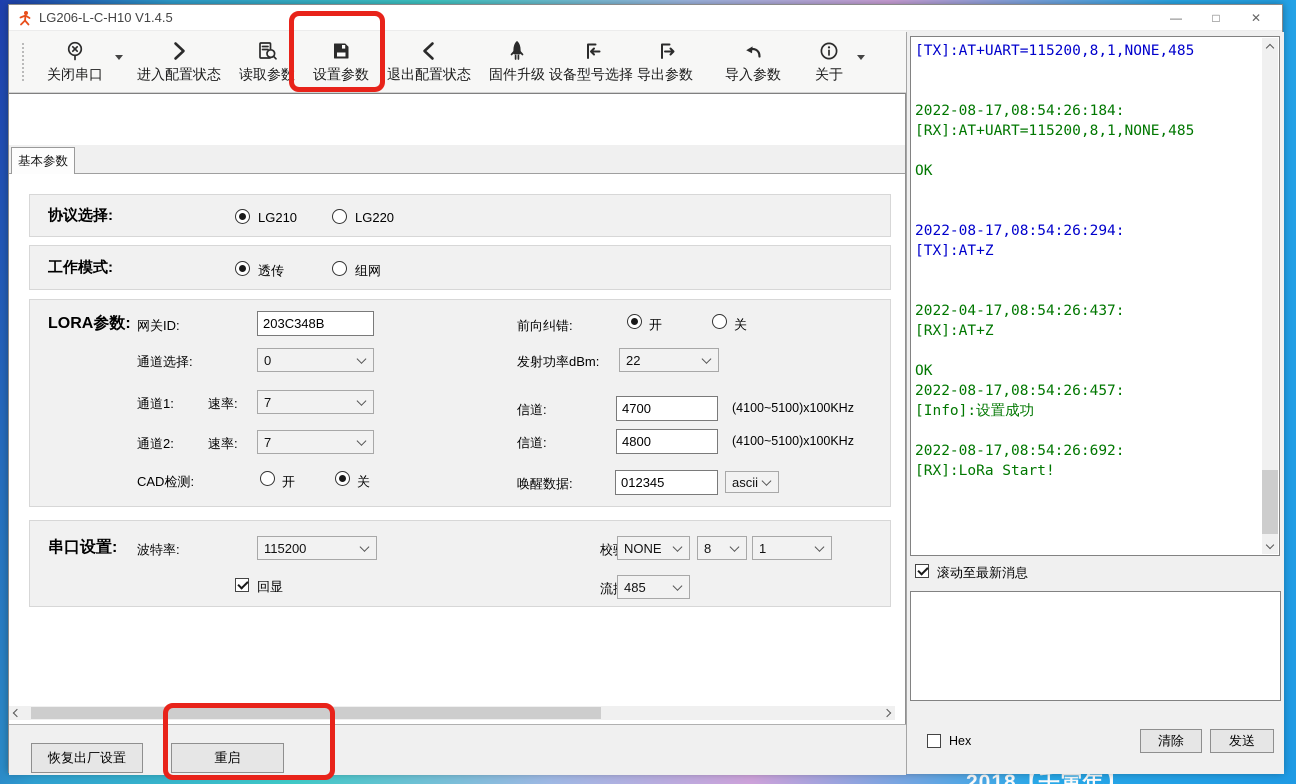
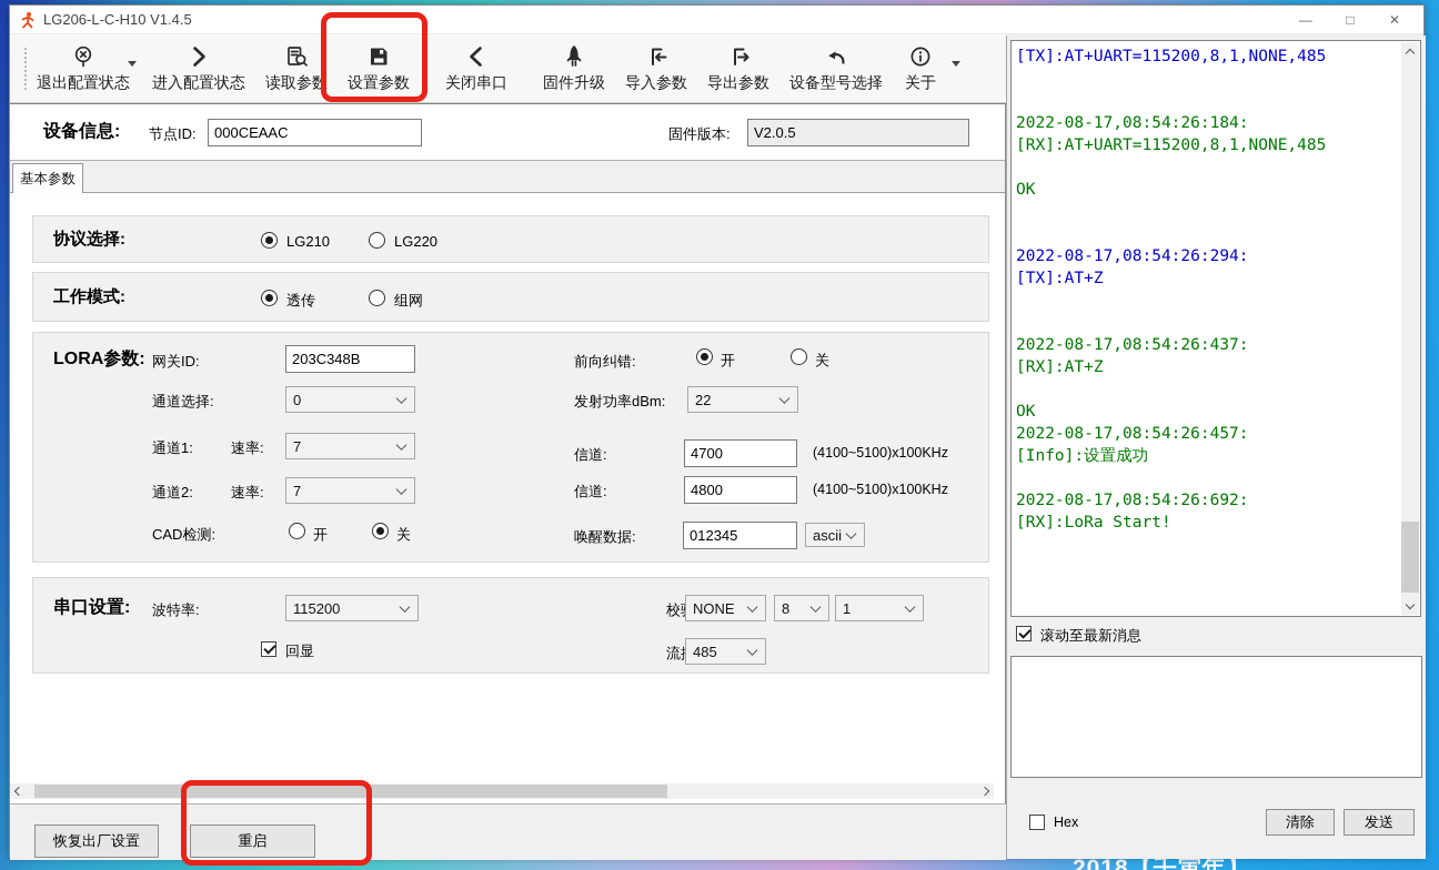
  2018【壬寅年】
  LG206-L-C-H10 V1.4.5
  —
  □
  ✕
- 关闭串口
+ 退出配置状态
  进入配置状态
  读取参数
  设置参数
- 退出配置状态
+ 关闭串口
  固件升级
- 设备型号选择
+ 导入参数
  导出参数
- 导入参数
+ 设备型号选择
  关于
+ 设备信息:
+ 节点ID:
+ 000CEAAC
+ 固件版本:
+ V2.0.5
  基本参数
  协议选择:
  LG210
  LG220
  工作模式:
  透传
  组网
  LORA参数:
  网关ID:
  203C348B
  前向纠错:
  开
  关
  通道选择:
  0
  发射功率dBm:
  22
  通道1:
  速率:
  7
  信道:
  4700
  (4100~5100)x100KHz
  通道2:
  速率:
  7
  信道:
  4800
  (4100~5100)x100KHz
  CAD检测:
  开
  关
  唤醒数据:
  012345
  ascii
  串口设置:
  波特率:
  115200
  NONE
  8
  1
  回显
  485
  恢复出厂设置
  重启
  [TX]:AT+UART=115200,8,1,NONE,485
  2022-08-17,08:54:26:184:
  [RX]:AT+UART=115200,8,1,NONE,485
  OK
  2022-08-17,08:54:26:294:
  [TX]:AT+Z
- 2022-04-17,08:54:26:437:
+ 2022-08-17,08:54:26:437:
  [RX]:AT+Z
  OK
  2022-08-17,08:54:26:457:
  [Info]:设置成功
  2022-08-17,08:54:26:692:
  [RX]:LoRa Start!
  滚动至最新消息
  Hex
  清除
  发送
